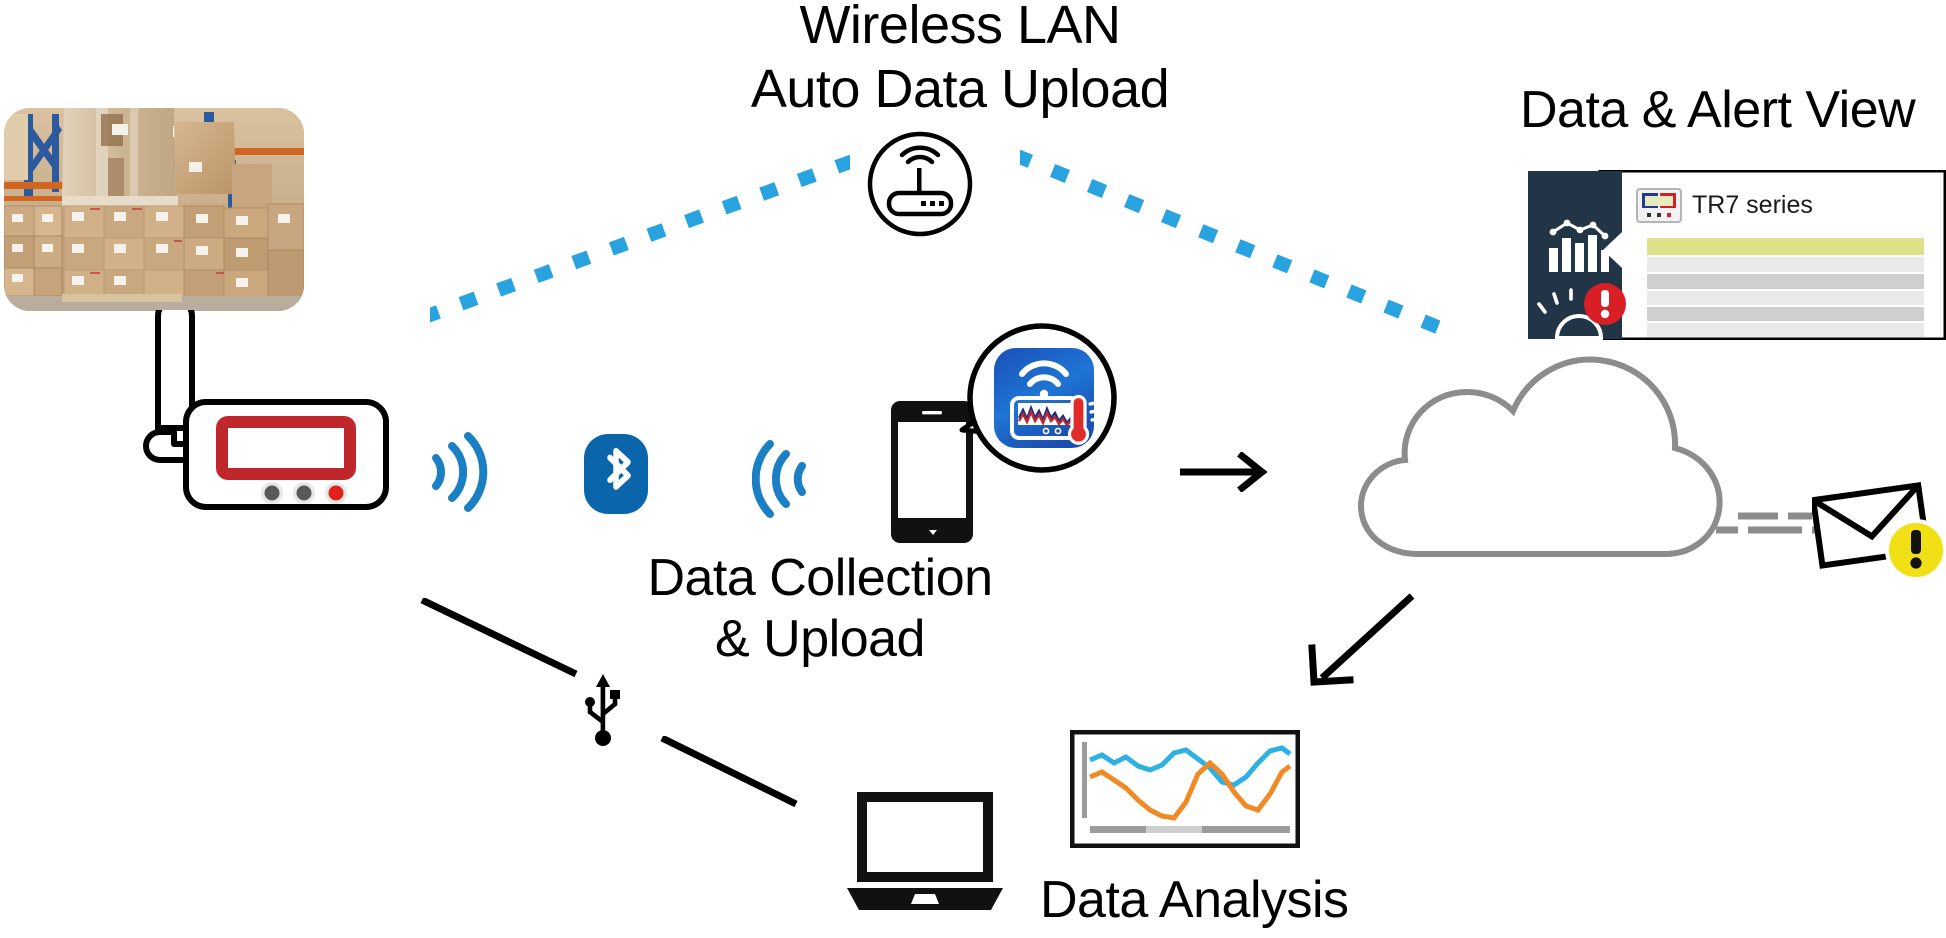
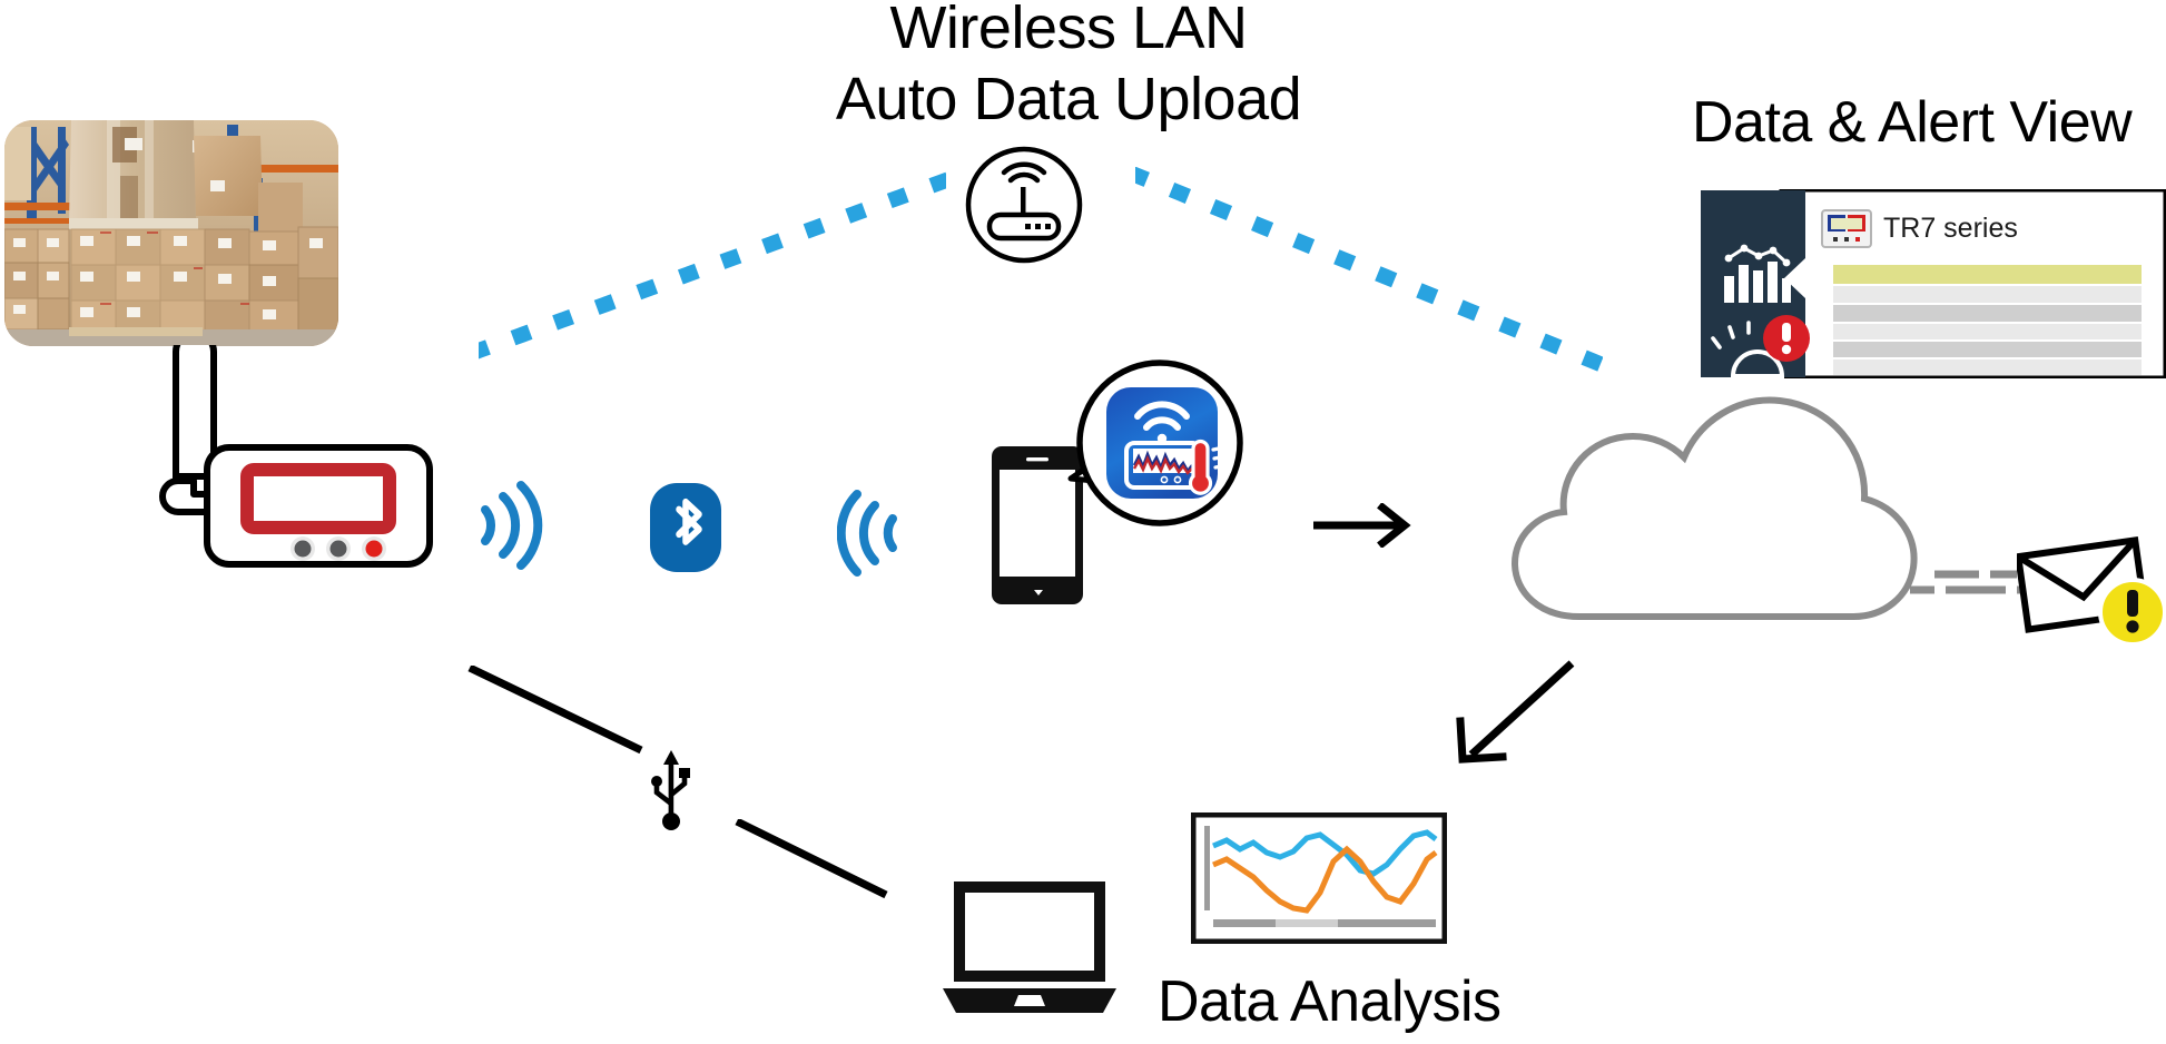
  Wireless LAN
  Auto Data Upload
  Data & Alert View
- Data Collection
- & Upload
  Data Analysis
  TR7 series
